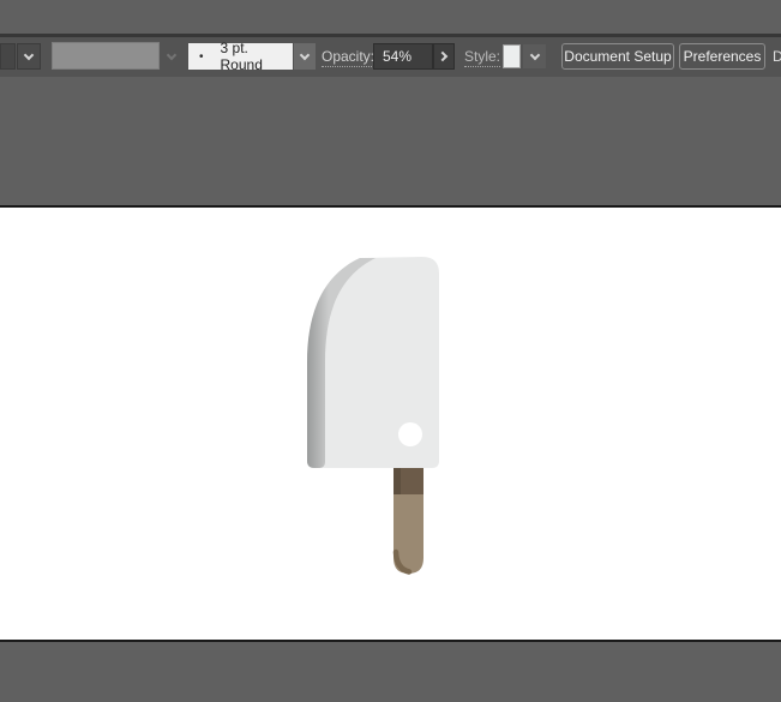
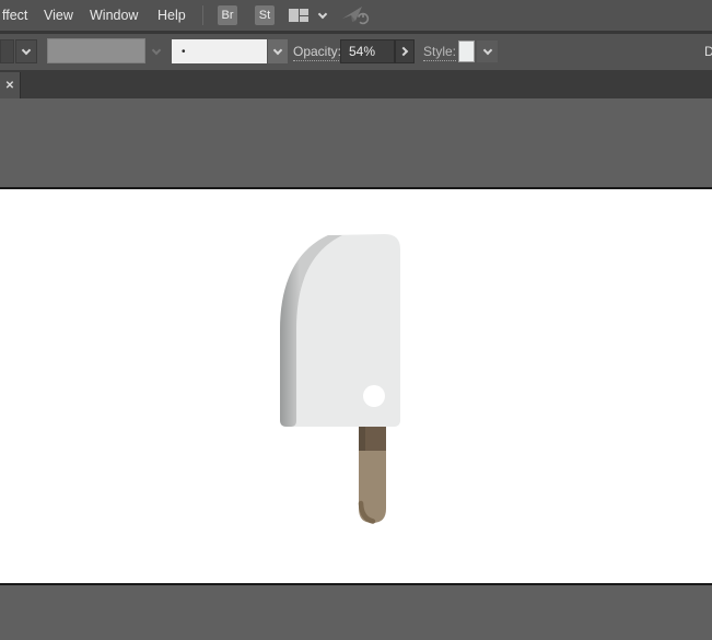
+ ffect
+ View
+ Window
+ Help
+ Br
+ St
  •
- 3 pt. Round
  Opacity
  54%
  Style:
- Document Setup
- Preferences
  D
+ ✕
